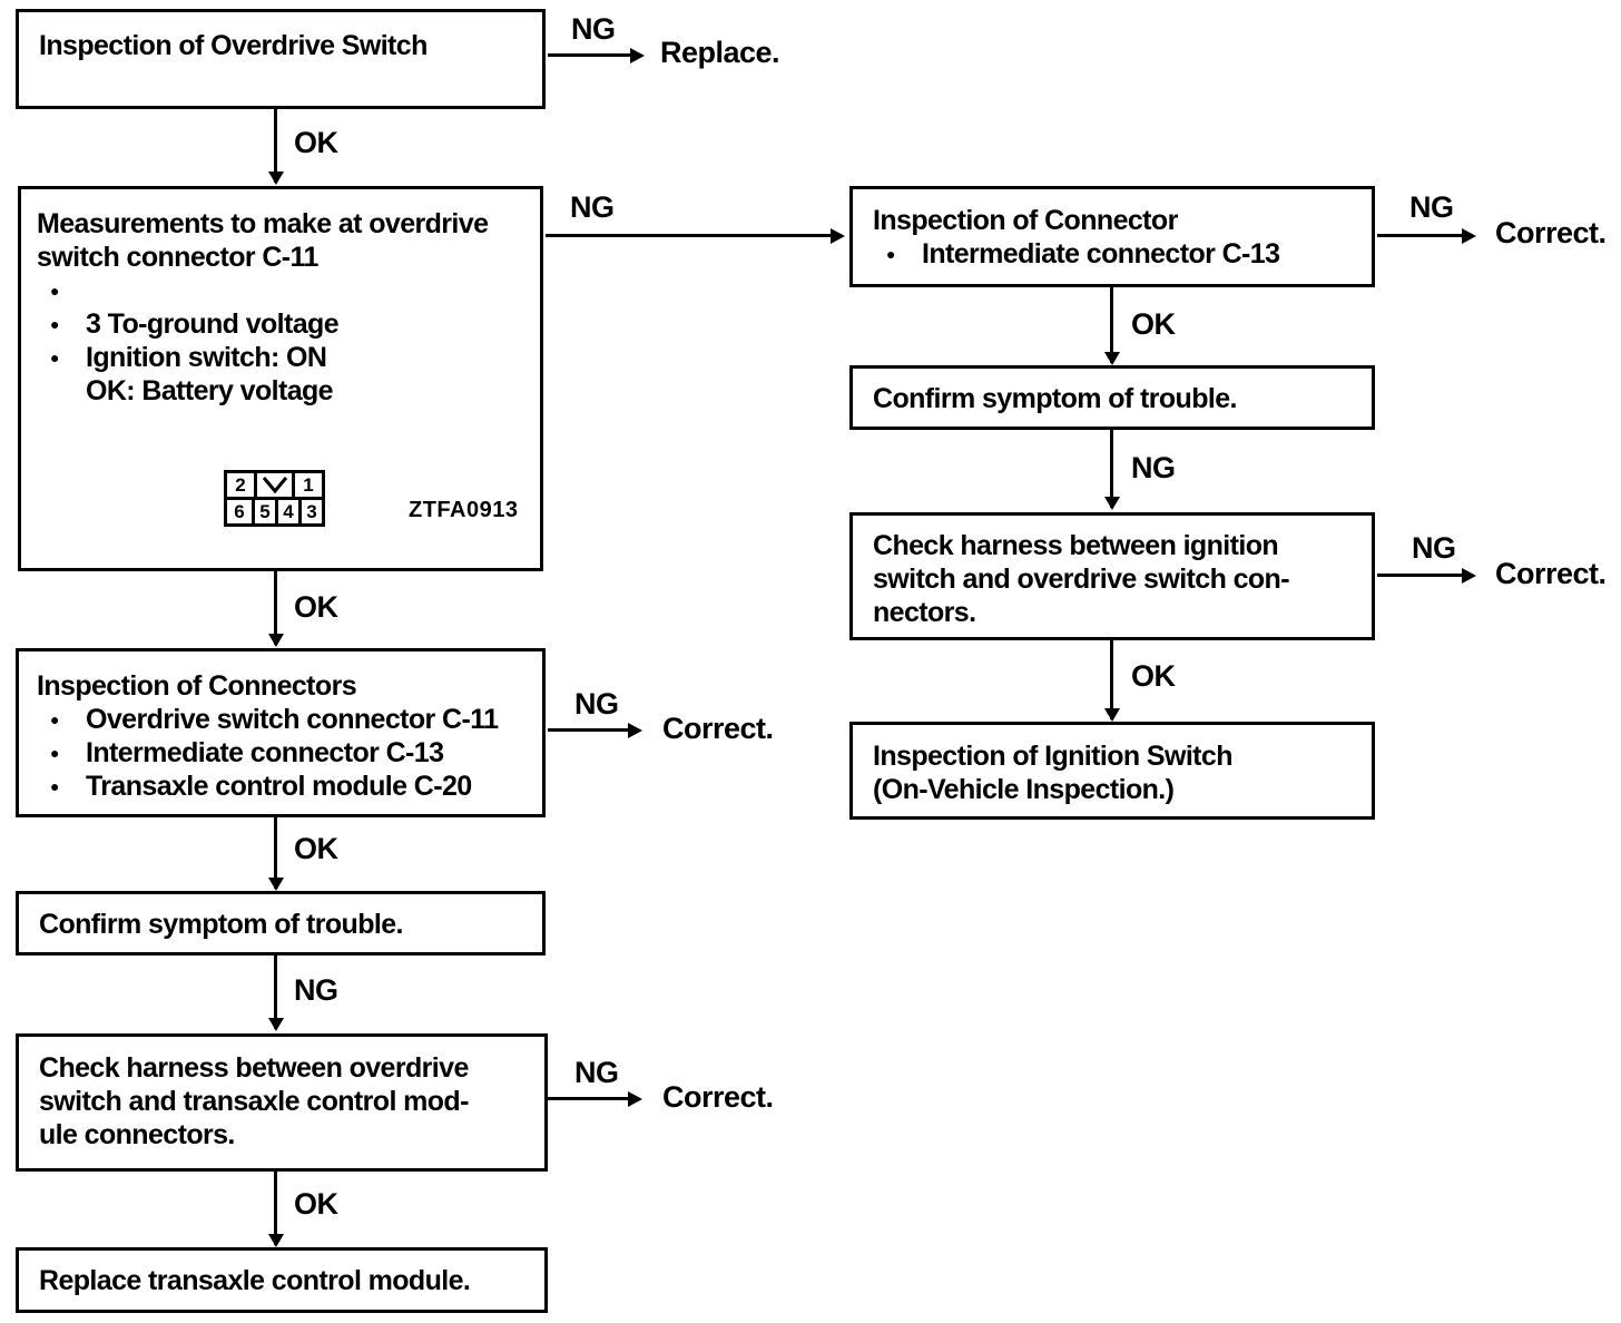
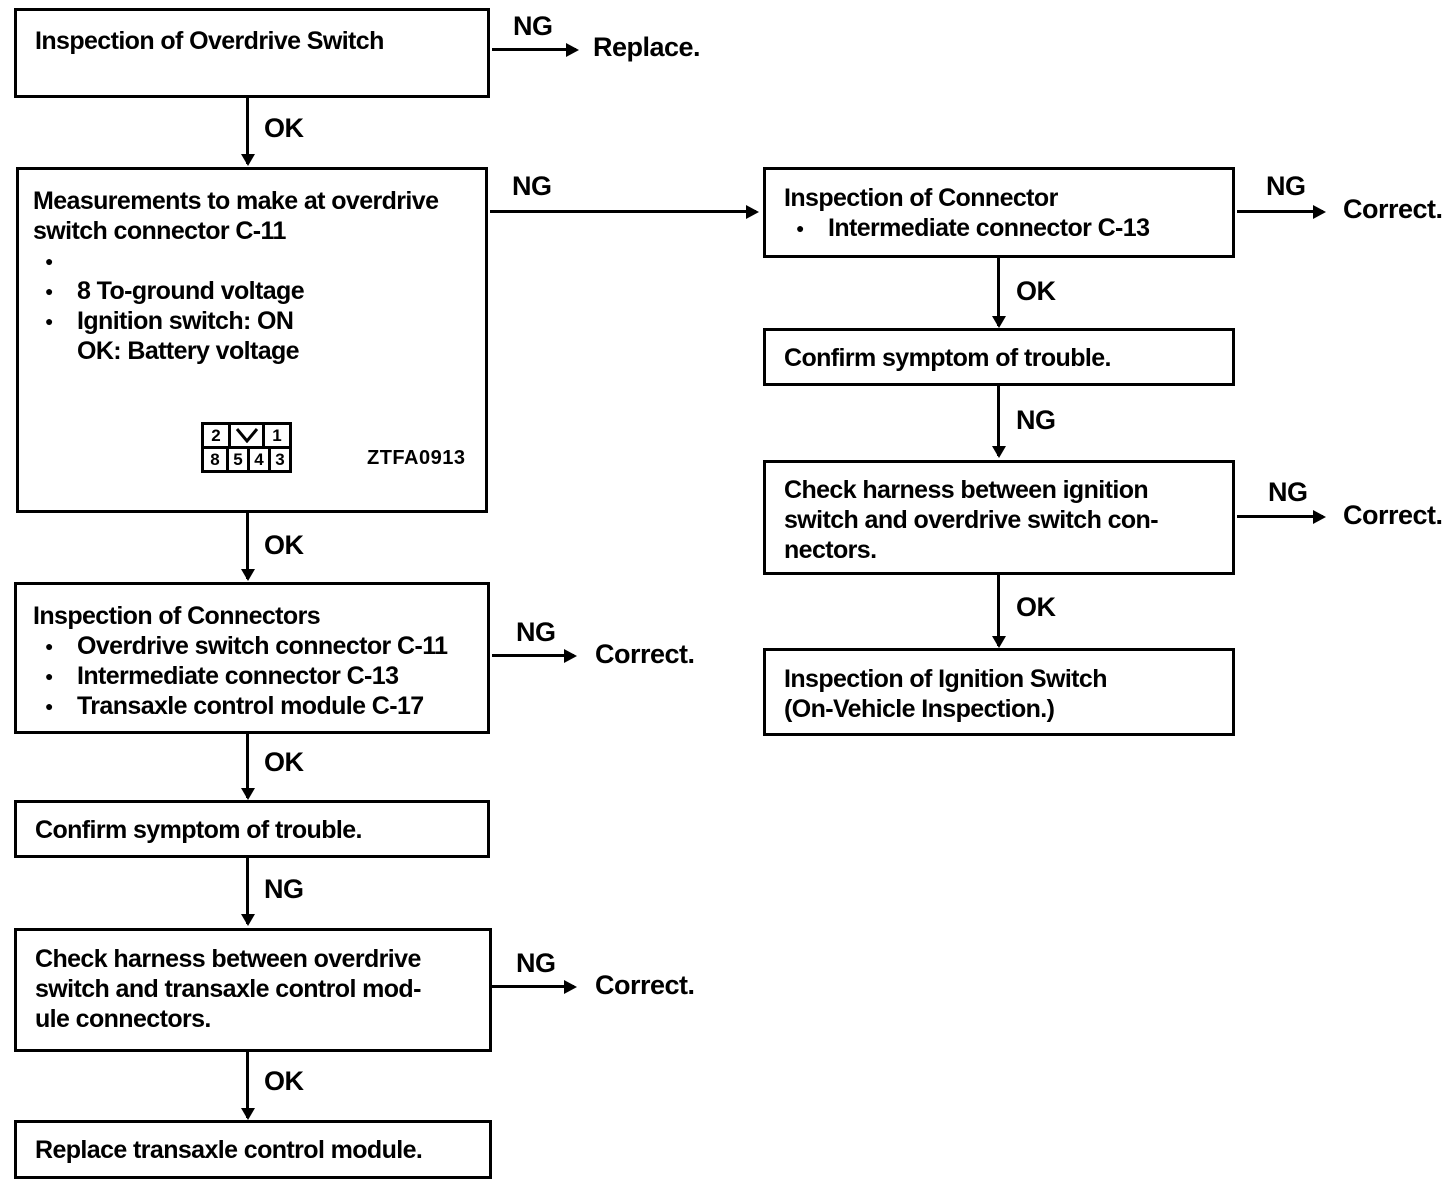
  Inspection of Overdrive Switch
  Measurements to make at overdrive
  switch connector C-11
  ●
  ●
- 3 To-ground voltage
+ 8 To-ground voltage
  ●
  Ignition switch: ON
  OK: Battery voltage
  2
  1
- 6
+ 8
  5
  4
  3
  ZTFA0913
  Inspection of Connectors
  ●
  Overdrive switch connector C-11
  ●
  Intermediate connector C-13
  ●
- Transaxle control module C-20
+ Transaxle control module C-17
  Confirm symptom of trouble.
  Check harness between overdrive
  switch and transaxle control mod-
  ule connectors.
  Replace transaxle control module.
  Inspection of Connector
  ●
  Intermediate connector C-13
  Confirm symptom of trouble.
  Check harness between ignition
  switch and overdrive switch con-
  nectors.
  Inspection of Ignition Switch
  (On-Vehicle Inspection.)
  OK
  OK
  OK
  NG
  OK
  OK
  NG
  OK
  NG
  Replace.
  NG
  NG
  Correct.
  NG
  Correct.
  NG
  Correct.
  NG
  Correct.
